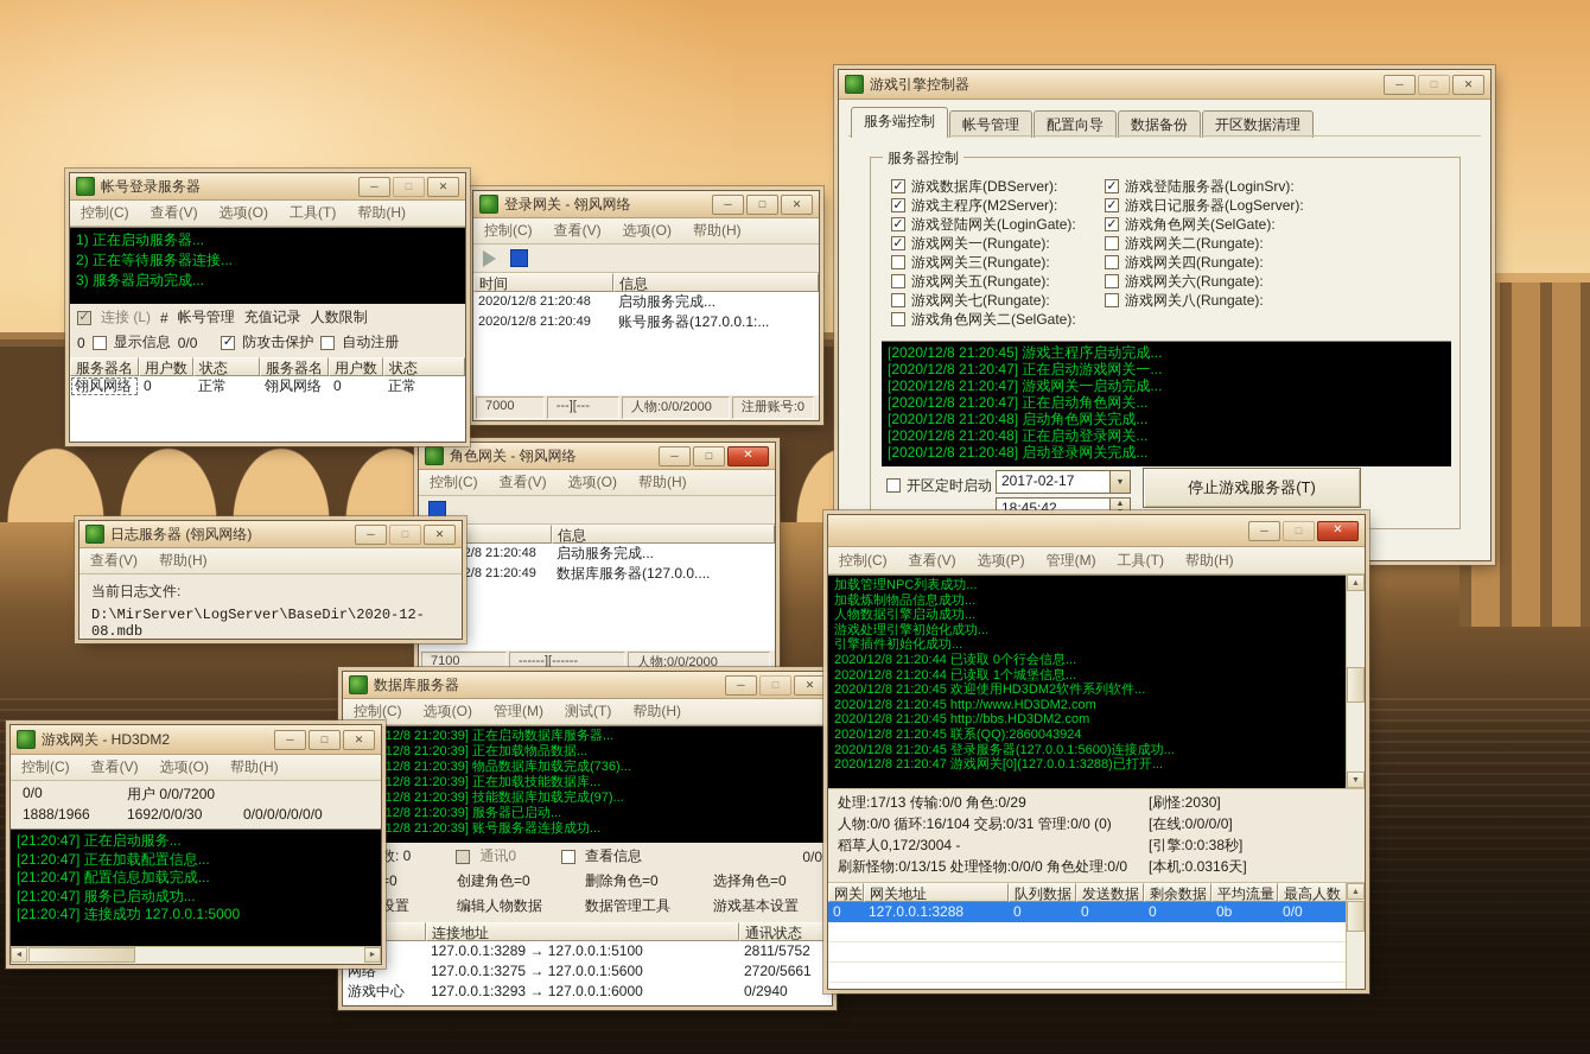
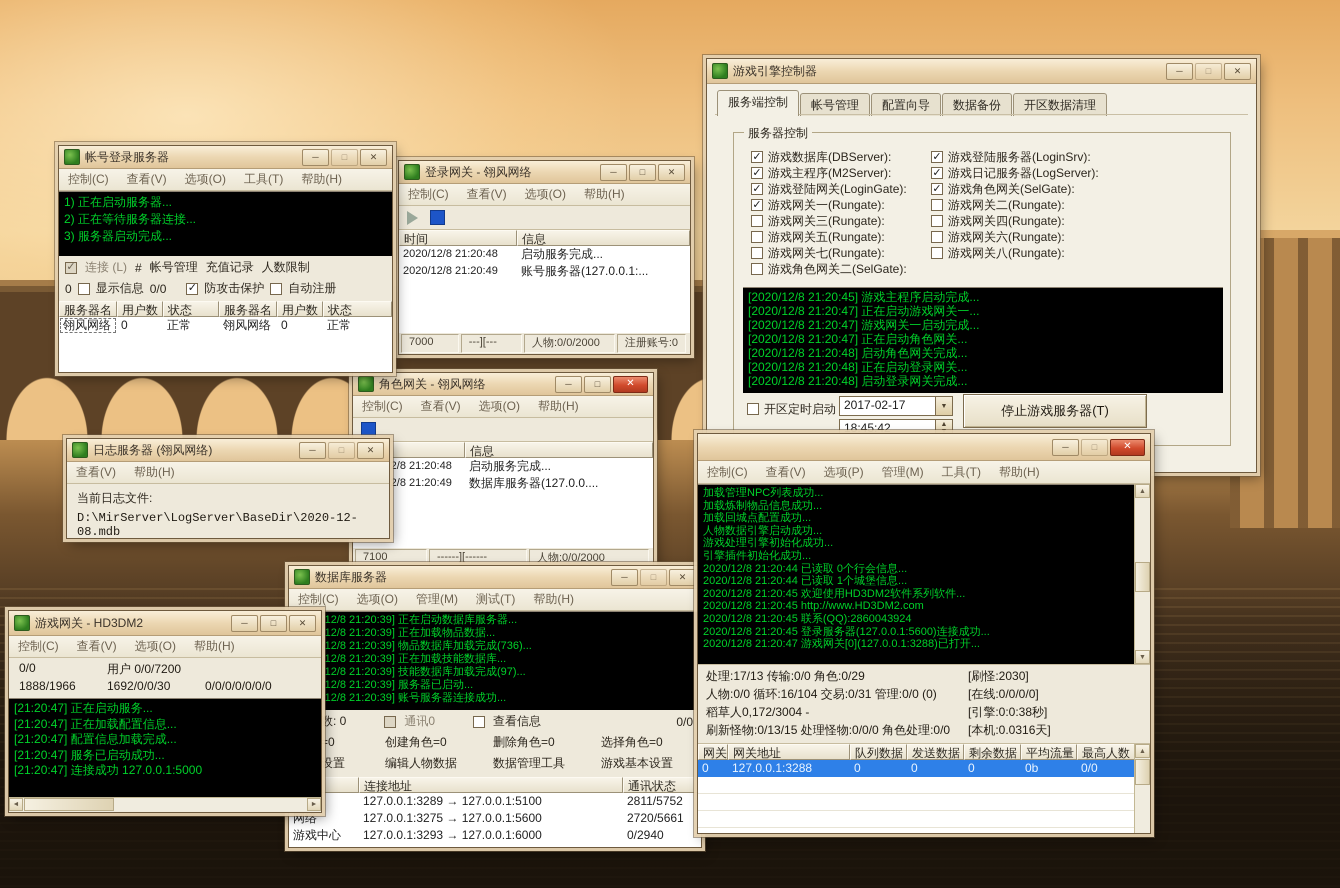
  游戏引擎控制器
  ─
  □
  ✕
  服务端控制
  帐号管理
  配置向导
  数据备份
  开区数据清理
  服务器控制
  游戏数据库(DBServer):
  游戏主程序(M2Server):
  游戏登陆网关(LoginGate):
  游戏网关一(Rungate):
  游戏网关三(Rungate):
  游戏网关五(Rungate):
  游戏网关七(Rungate):
  游戏角色网关二(SelGate):
  游戏登陆服务器(LoginSrv):
  游戏日记服务器(LogServer):
  游戏角色网关(SelGate):
  游戏网关二(Rungate):
  游戏网关四(Rungate):
  游戏网关六(Rungate):
  游戏网关八(Rungate):
  [2020/12/8 21:20:45] 游戏主程序启动完成...
  [2020/12/8 21:20:47] 正在启动游戏网关一...
  [2020/12/8 21:20:47] 游戏网关一启动完成...
  [2020/12/8 21:20:47] 正在启动角色网关...
  [2020/12/8 21:20:48] 启动角色网关完成...
  [2020/12/8 21:20:48] 正在启动登录网关...
  [2020/12/8 21:20:48] 启动登录网关完成...
  开区定时启动
  2017-02-17
  18:45:42
  停止游戏服务器(T)
  帐号登录服务器
  ─
  □
  ✕
  控制(C)
  查看(V)
  选项(O)
  工具(T)
  帮助(H)
  1) 正在启动服务器...
  2) 正在等待服务器连接...
  3) 服务器启动完成...
  连接 (L)
  #
  帐号管理
  充值记录
  人数限制
  0
  显示信息
  0/0
  防攻击保护
  自动注册
  服务器名
  用户数
  状态
  服务器名
  用户数
  状态
  翎风网络
  0
  正常
  翎风网络
  0
  正常
  登录网关 - 翎风网络
  ─
  □
  ✕
  控制(C)
  查看(V)
  选项(O)
  帮助(H)
  时间
  信息
  2020/12/8 21:20:48
  启动服务完成...
  2020/12/8 21:20:49
  账号服务器(127.0.0.1:...
  7000
  ---][---
  人物:0/0/2000
  注册账号:0
  角色网关 - 翎风网络
  ─
  □
  ✕
  控制(C)
  查看(V)
  选项(O)
  帮助(H)
  信息
  启动服务完成...
  数据库服务器(127.0.0....
  7100
  ------][------
  人物:0/0/2000
  日志服务器 (翎风网络)
  ─
  □
  ✕
  查看(V)
  帮助(H)
  当前日志文件:
  D:\MirServer\LogServer\BaseDir\2020-12-08.mdb
  数据库服务器
  ─
  □
  ✕
  控制(C)
  选项(O)
  管理(M)
  测试(T)
  帮助(H)
  /12/8 21:20:39] 正在启动数据库服务器...
  /12/8 21:20:39] 正在加载物品数据...
  /12/8 21:20:39] 物品数据库加载完成(736)...
  /12/8 21:20:39] 正在加载技能数据库...
  /12/8 21:20:39] 技能数据库加载完成(97)...
  /12/8 21:20:39] 服务器已启动...
  /12/8 21:20:39] 账号服务器连接成功...
  通讯0
  查看信息
  0/0
  创建角色=0
  删除角色=0
  选择角色=0
  编辑人物数据
  数据管理工具
  游戏基本设置
  连接地址
  通讯状态
  127.0.0.1:3289 → 127.0.0.1:5100
  2811/5752
  网络
  127.0.0.1:3275 → 127.0.0.1:5600
  2720/5661
  游戏中心
  127.0.0.1:3293 → 127.0.0.1:6000
  0/2940
  游戏网关 - HD3DM2
  ─
  □
  ✕
  控制(C)
  查看(V)
  选项(O)
  帮助(H)
  0/0
  用户 0/0/7200
  1888/1966
  1692/0/0/30
  0/0/0/0/0/0/0
  [21:20:47] 正在启动服务...
  [21:20:47] 正在加载配置信息...
  [21:20:47] 配置信息加载完成...
  [21:20:47] 服务已启动成功...
  [21:20:47] 连接成功 127.0.0.1:5000
  ─
  □
  ✕
  控制(C)
  查看(V)
  选项(P)
  管理(M)
  工具(T)
  帮助(H)
  加载管理NPC列表成功...
  加载炼制物品信息成功...
+ 加载回城点配置成功...
  人物数据引擎启动成功...
  游戏处理引擎初始化成功...
  引擎插件初始化成功...
  2020/12/8 21:20:44 已读取 0个行会信息...
  2020/12/8 21:20:44 已读取 1个城堡信息...
  2020/12/8 21:20:45 欢迎使用HD3DM2软件系列软件...
  2020/12/8 21:20:45 http://www.HD3DM2.com
- 2020/12/8 21:20:45 http://bbs.HD3DM2.com
  2020/12/8 21:20:45 联系(QQ):2860043924
  2020/12/8 21:20:45 登录服务器(127.0.0.1:5600)连接成功...
  2020/12/8 21:20:47 游戏网关[0](127.0.0.1:3288)已打开...
  处理:17/13 传输:0/0 角色:0/29
  人物:0/0 循环:16/104 交易:0/31 管理:0/0 (0)
  稻草人0,172/3004 -
  刷新怪物:0/13/15 处理怪物:0/0/0 角色处理:0/0
  [刷怪:2030]
  [在线:0/0/0/0]
  [引擎:0:0:38秒]
  [本机:0.0316天]
  网关
  网关地址
  队列数据
  发送数据
  剩余数据
  平均流量
  最高人数
  0
  127.0.0.1:3288
  0
  0
  0
  0b
  0/0
